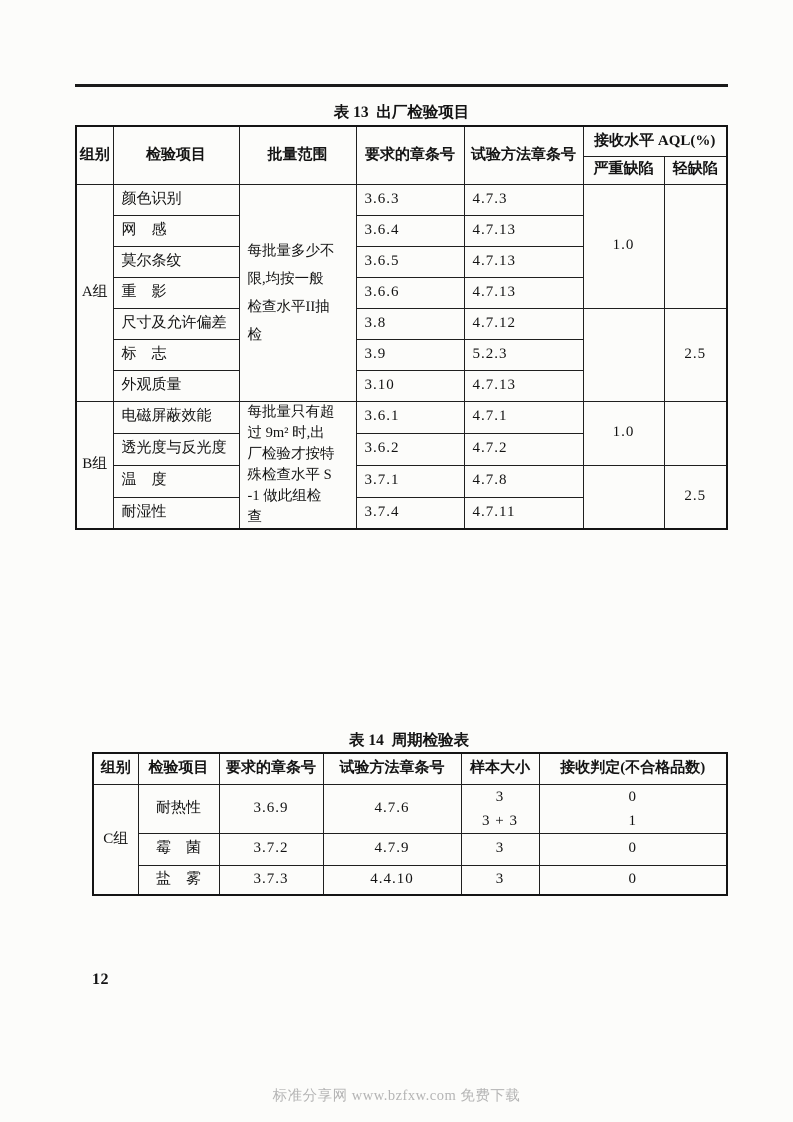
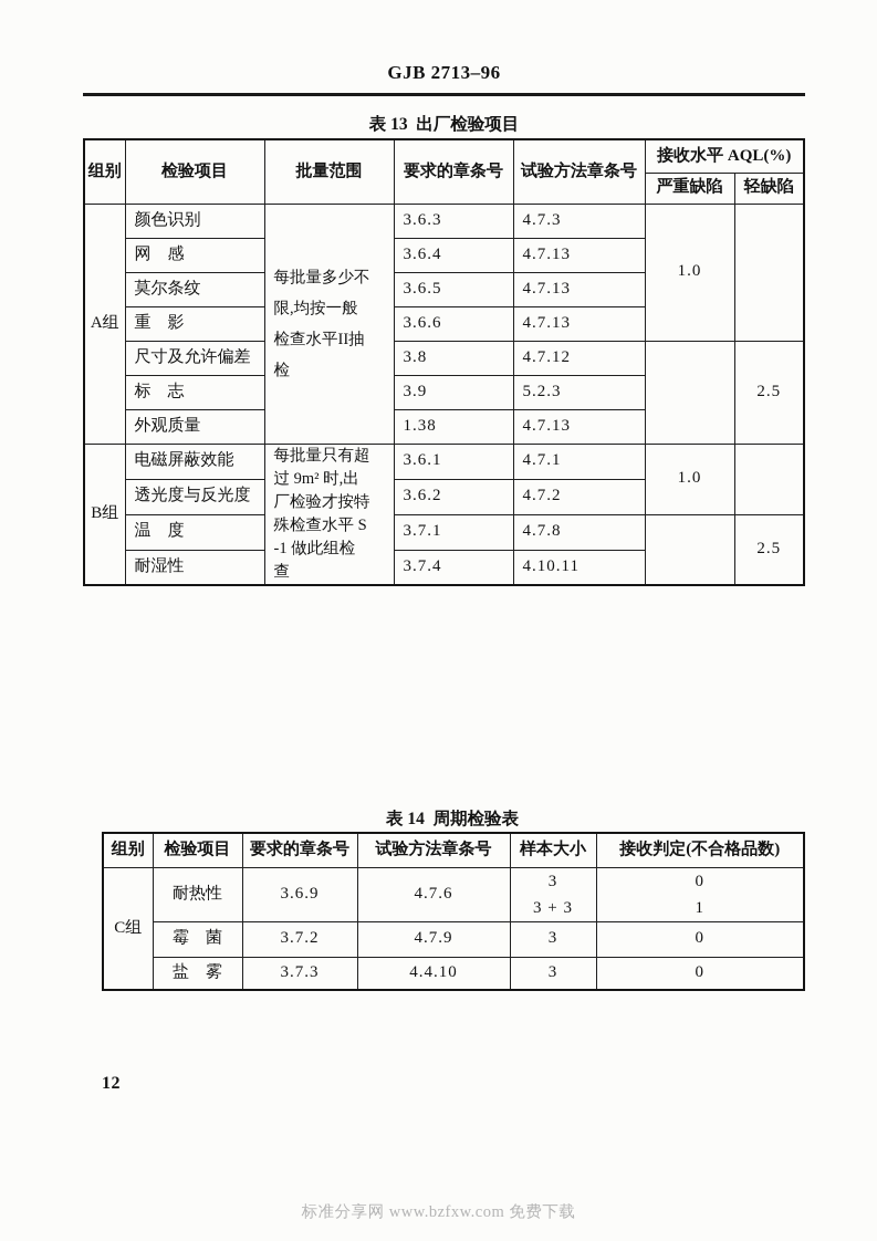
+ GJB 2713–96
  表 13 出厂检验项目
  组别	检验项目	批量范围	要求的章条号	试验方法章条号	接收水平 AQL(%)
  严重缺陷	轻缺陷
  A组	颜色识别	每批量多少不 限,均按一般 检查水平II抽 检	3.6.3	4.7.3	1.0
  网 感	3.6.4	4.7.13
  莫尔条纹	3.6.5	4.7.13
  重 影	3.6.6	4.7.13
  尺寸及允许偏差	3.8	4.7.12		2.5
  标 志	3.9	5.2.3
- 外观质量	3.10	4.7.13
+ 外观质量	1.38	4.7.13
  B组	电磁屏蔽效能	每批量只有超 过 9m² 时,出 厂检验才按特 殊检查水平 S -1 做此组检 查	3.6.1	4.7.1	1.0
  透光度与反光度	3.6.2	4.7.2
  温 度	3.7.1	4.7.8		2.5
- 耐湿性	3.7.4	4.7.11
+ 耐湿性	3.7.4	4.10.11
  表 14 周期检验表
  组别	检验项目	要求的章条号	试验方法章条号	样本大小	接收判定(不合格品数)
  C组	耐热性	3.6.9	4.7.6	3 3 + 3	0 1
  霉 菌	3.7.2	4.7.9	3	0
  盐 雾	3.7.3	4.4.10	3	0
  12
  标准分享网 www.bzfxw.com 免费下载
